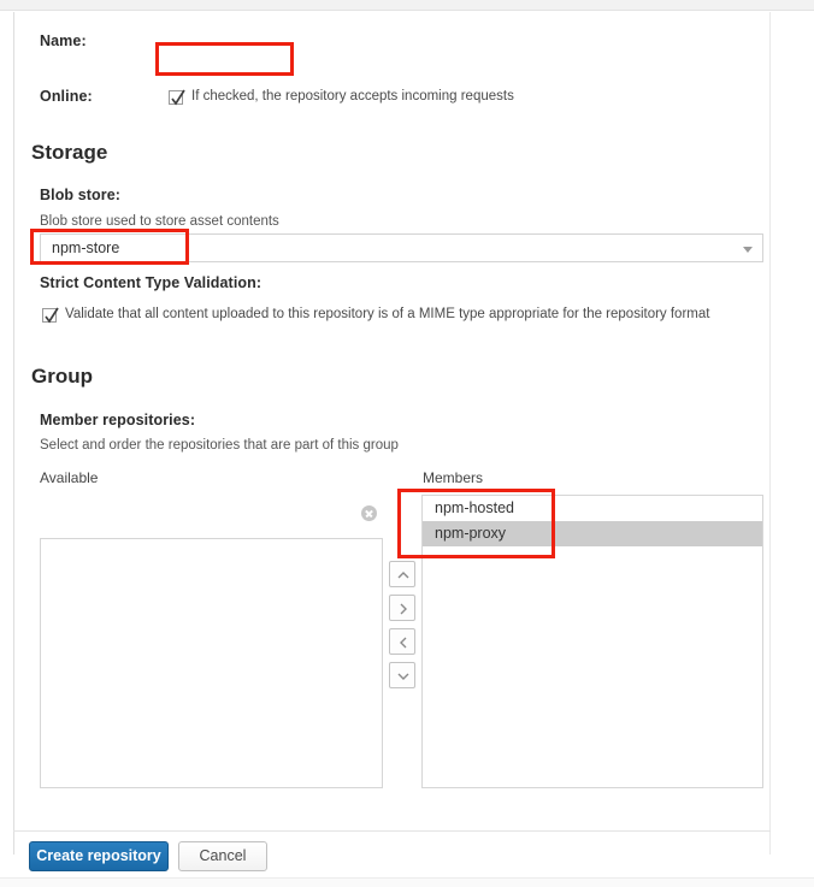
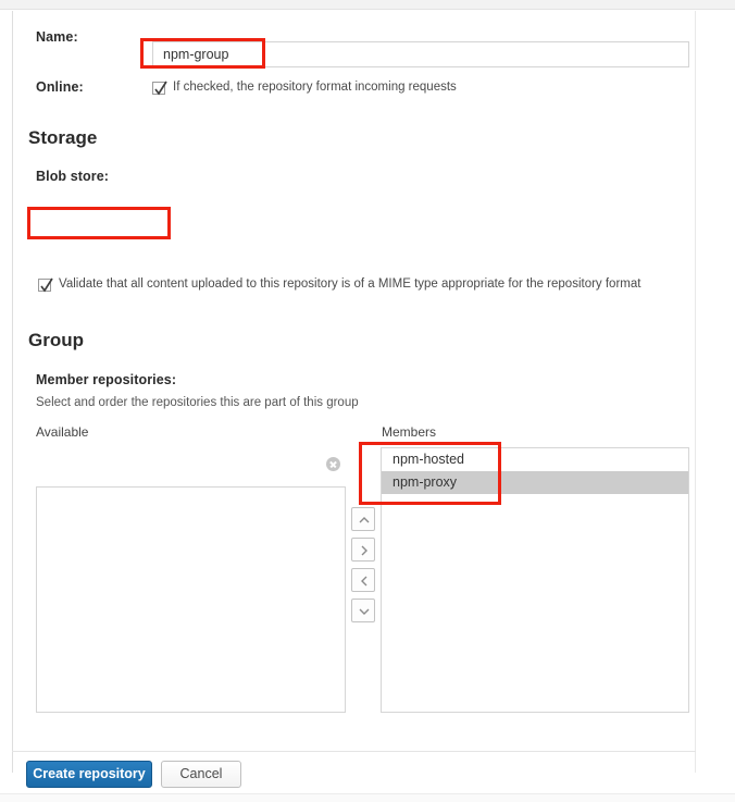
  Name:
+ npm-group
  Online:
- If checked, the repository accepts incoming requests
+ If checked, the repository format incoming requests
  Storage
  Blob store:
- Blob store used to store asset contents
- npm-store
- Strict Content Type Validation:
  Validate that all content uploaded to this repository is of a MIME type appropriate for the repository format
  Group
  Member repositories:
- Select and order the repositories that are part of this group
+ Select and order the repositories this are part of this group
  Available
  Members
  npm-hosted
  npm-proxy
  Create repository
  Cancel
